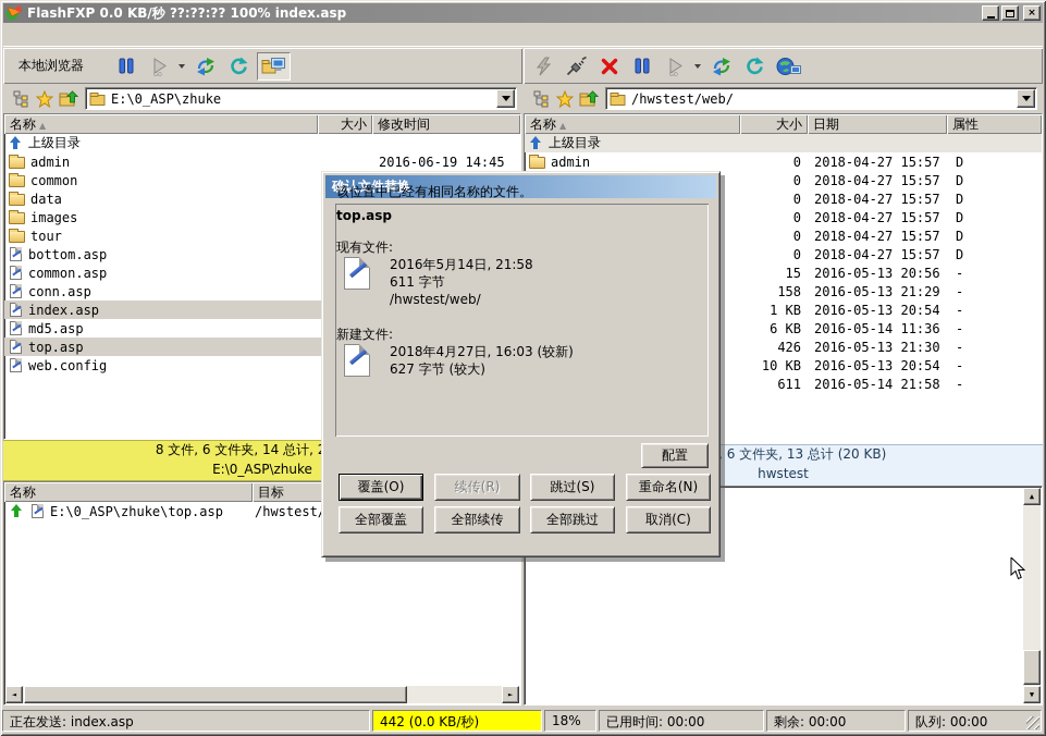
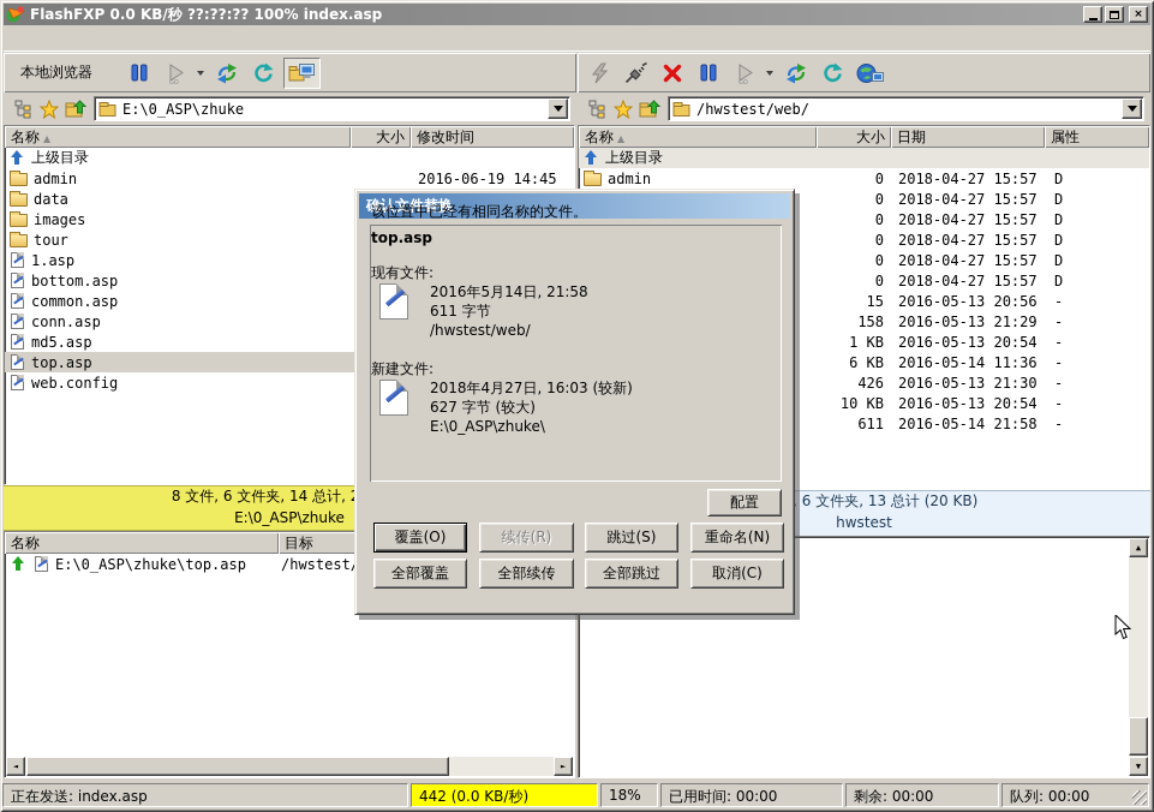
  FlashFXP 0.0 KB/秒 ??:??:?? 100% index.asp
  ×
  本地浏览器
  E:\0_ASP\zhuke
  /hwstest/web/
  名称 ▲
  大小
  修改时间
  上级目录
  admin
  2016-06-19 14:45
- common
  data
  images
  tour
+ 1.asp
  bottom.asp
  common.asp
  conn.asp
- index.asp
  md5.asp
  top.asp
  web.config
  名称 ▲
  大小
  日期
  属性
  上级目录
  admin
  0
  2018-04-27 15:57
  D
  0
  2018-04-27 15:57
  D
  0
  2018-04-27 15:57
  D
  0
  2018-04-27 15:57
  D
  0
  2018-04-27 15:57
  D
  0
  2018-04-27 15:57
  D
  15
  2016-05-13 20:56
  -
  158
  2016-05-13 21:29
  -
  1 KB
  2016-05-13 20:54
  -
  6 KB
  2016-05-14 11:36
  -
  426
  2016-05-13 21:30
  -
  10 KB
  2016-05-13 20:54
  -
  611
  2016-05-14 21:58
  -
  8 文件, 6 文件夹, 14 总计,
  E:\0_ASP\zhuke
  , 6 文件夹, 13 总计 (20 KB)
  hwstest
  名称
  目标
  E:\0_ASP\zhuke\top.asp
  ◄
  ►
  ▲
  ▼
  正在发送: index.asp
  442 (0.0 KB/秒)
  18%
  已用时间: 00:00
  剩余: 00:00
  队列: 00:00
  确认文件替换
  该位置中已经有相同名称的文件。
  top.asp
  现有文件:
  2016年5月14日, 21:58
  611 字节
  /hwstest/web/
  新建文件:
  2018年4月27日, 16:03 (较新)
  627 字节 (较大)
+ E:\0_ASP\zhuke\
  配置
  覆盖(O)
  续传(R)
  跳过(S)
  重命名(N)
  全部覆盖
  全部续传
  全部跳过
  取消(C)
